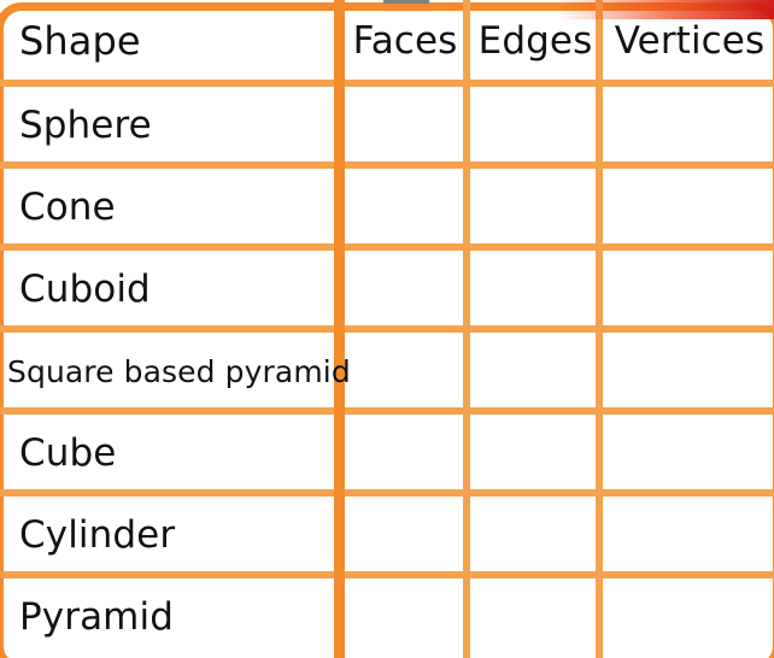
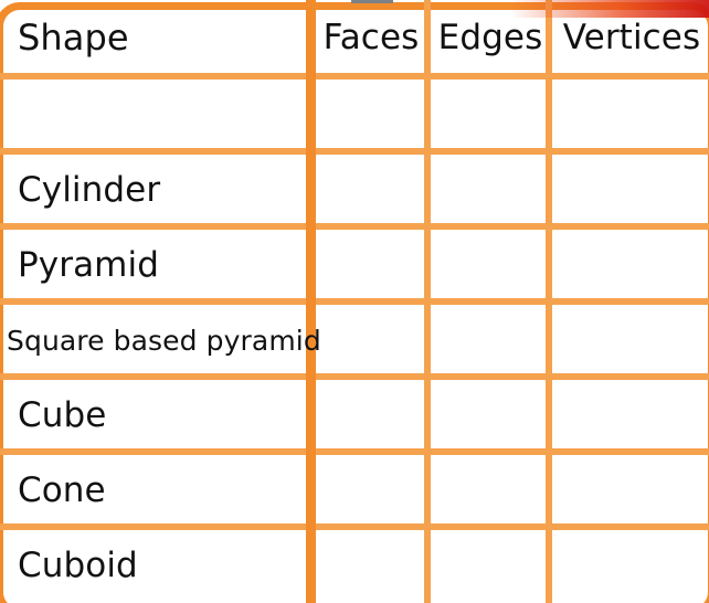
  Shape
  Faces
  Edges
  Vertices
- Sphere
- Cone
+ Cylinder
- Cuboid
+ Pyramid
  Square based pyramid
  Cube
- Cylinder
+ Cone
- Pyramid
+ Cuboid
